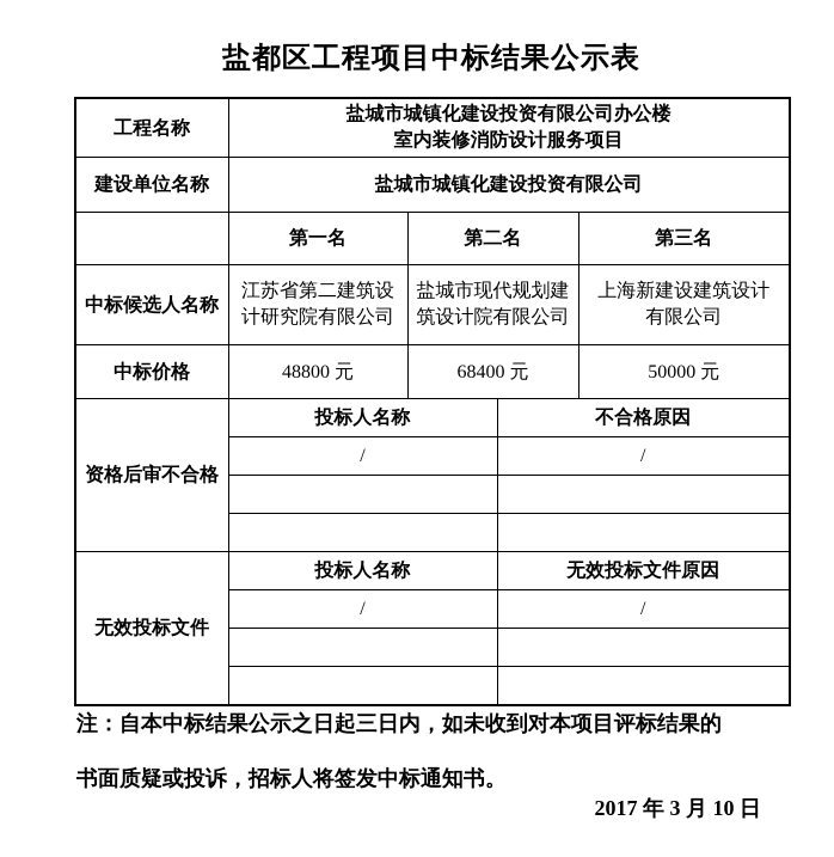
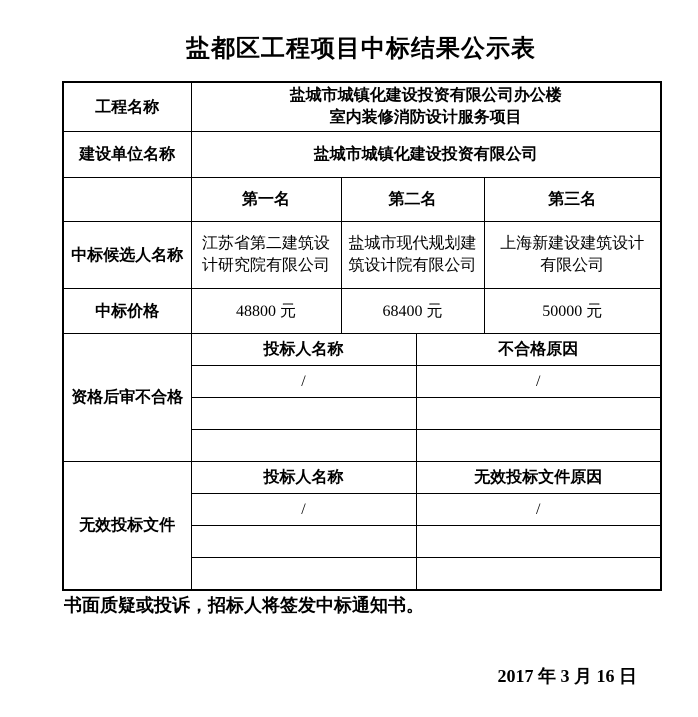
  盐都区工程项目中标结果公示表
  工程名称	盐城市城镇化建设投资有限公司办公楼 室内装修消防设计服务项目
  建设单位名称	盐城市城镇化建设投资有限公司
  	第一名	第二名	第三名
  中标候选人名称	江苏省第二建筑设 计研究院有限公司	盐城市现代规划建 筑设计院有限公司	上海新建设建筑设计 有限公司
  中标价格	48800 元	68400 元	50000 元
  资格后审不合格	投标人名称	不合格原因
  /	/
  无效投标文件	投标人名称	无效投标文件原因
  /	/
- 注：自本中标结果公示之日起三日内，如未收到对本项目评标结果的
  书面质疑或投诉，招标人将签发中标通知书。
- 2017 年 3 月 10 日
+ 2017 年 3 月 16 日
